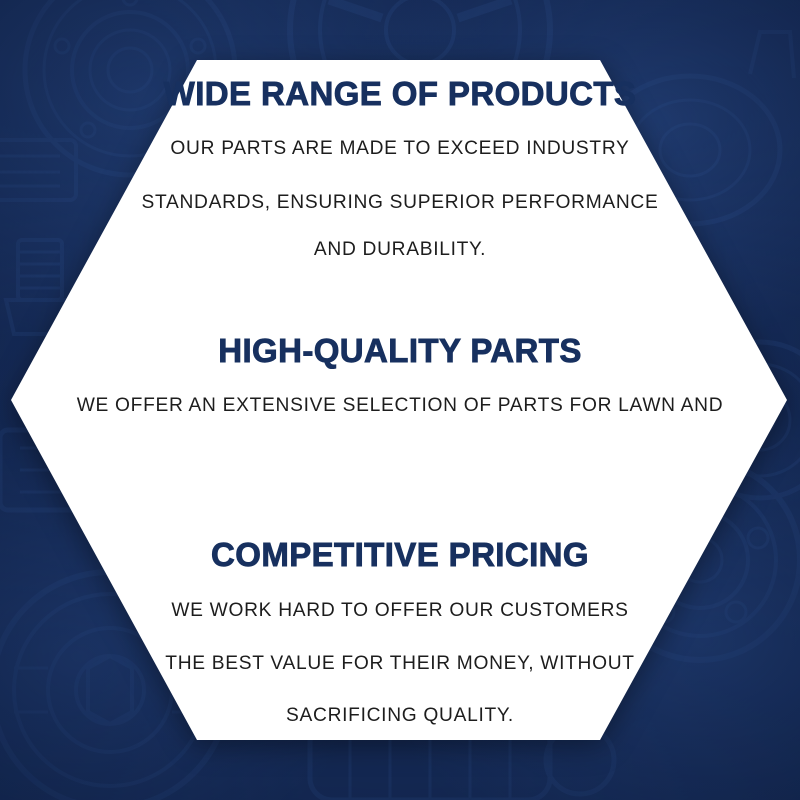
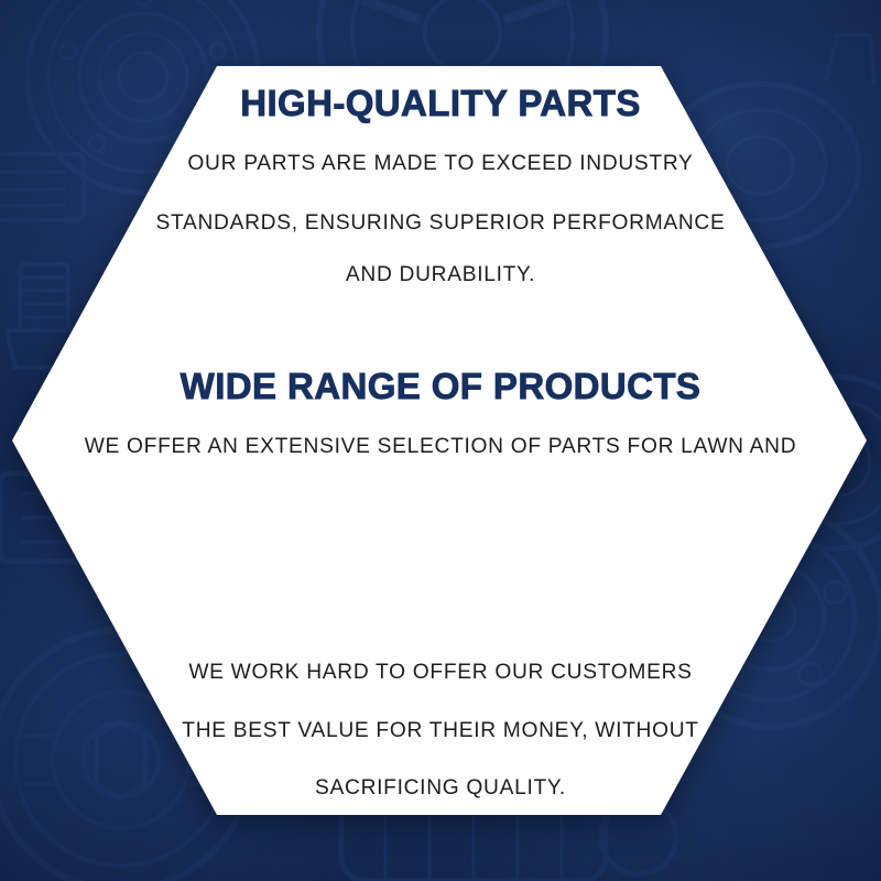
- WIDE RANGE OF PRODUCTS
+ HIGH-QUALITY PARTS
  OUR PARTS ARE MADE TO EXCEED INDUSTRY
  STANDARDS, ENSURING SUPERIOR PERFORMANCE
  AND DURABILITY.
- HIGH-QUALITY PARTS
+ WIDE RANGE OF PRODUCTS
  WE OFFER AN EXTENSIVE SELECTION OF PARTS FOR LAWN AND
- COMPETITIVE PRICING
  WE WORK HARD TO OFFER OUR CUSTOMERS
  THE BEST VALUE FOR THEIR MONEY, WITHOUT
  SACRIFICING QUALITY.
